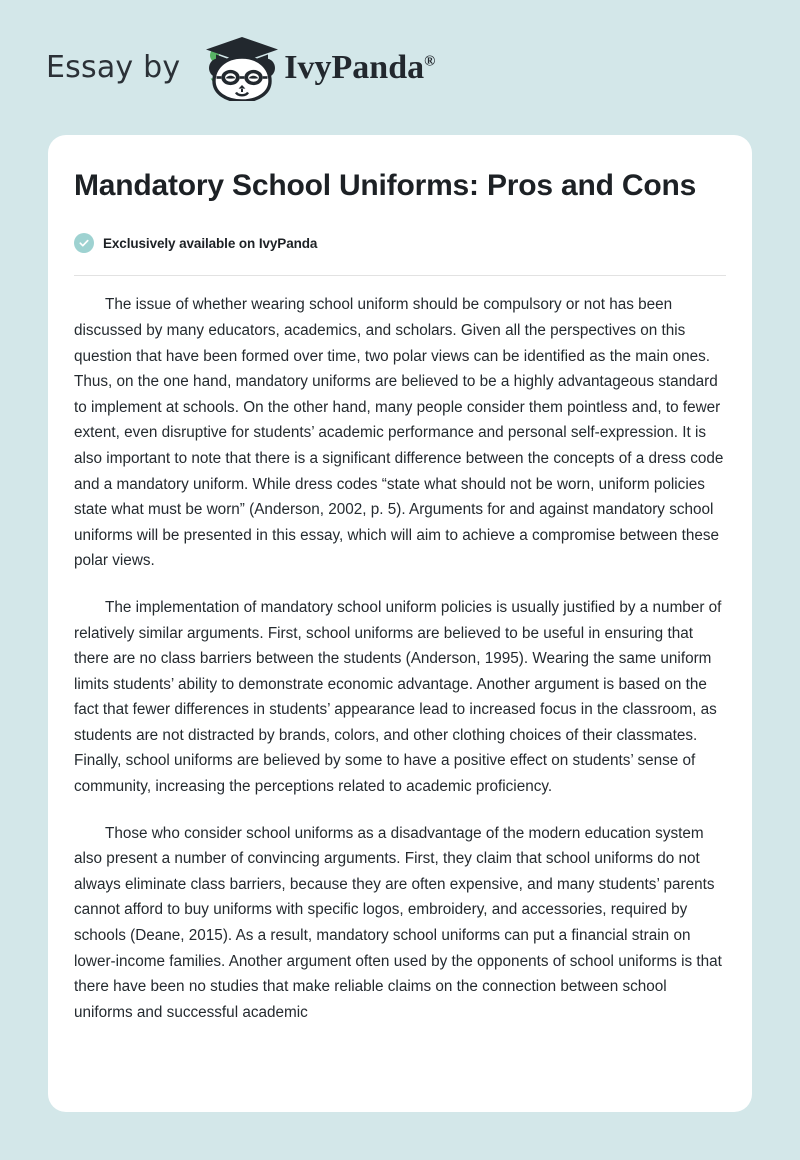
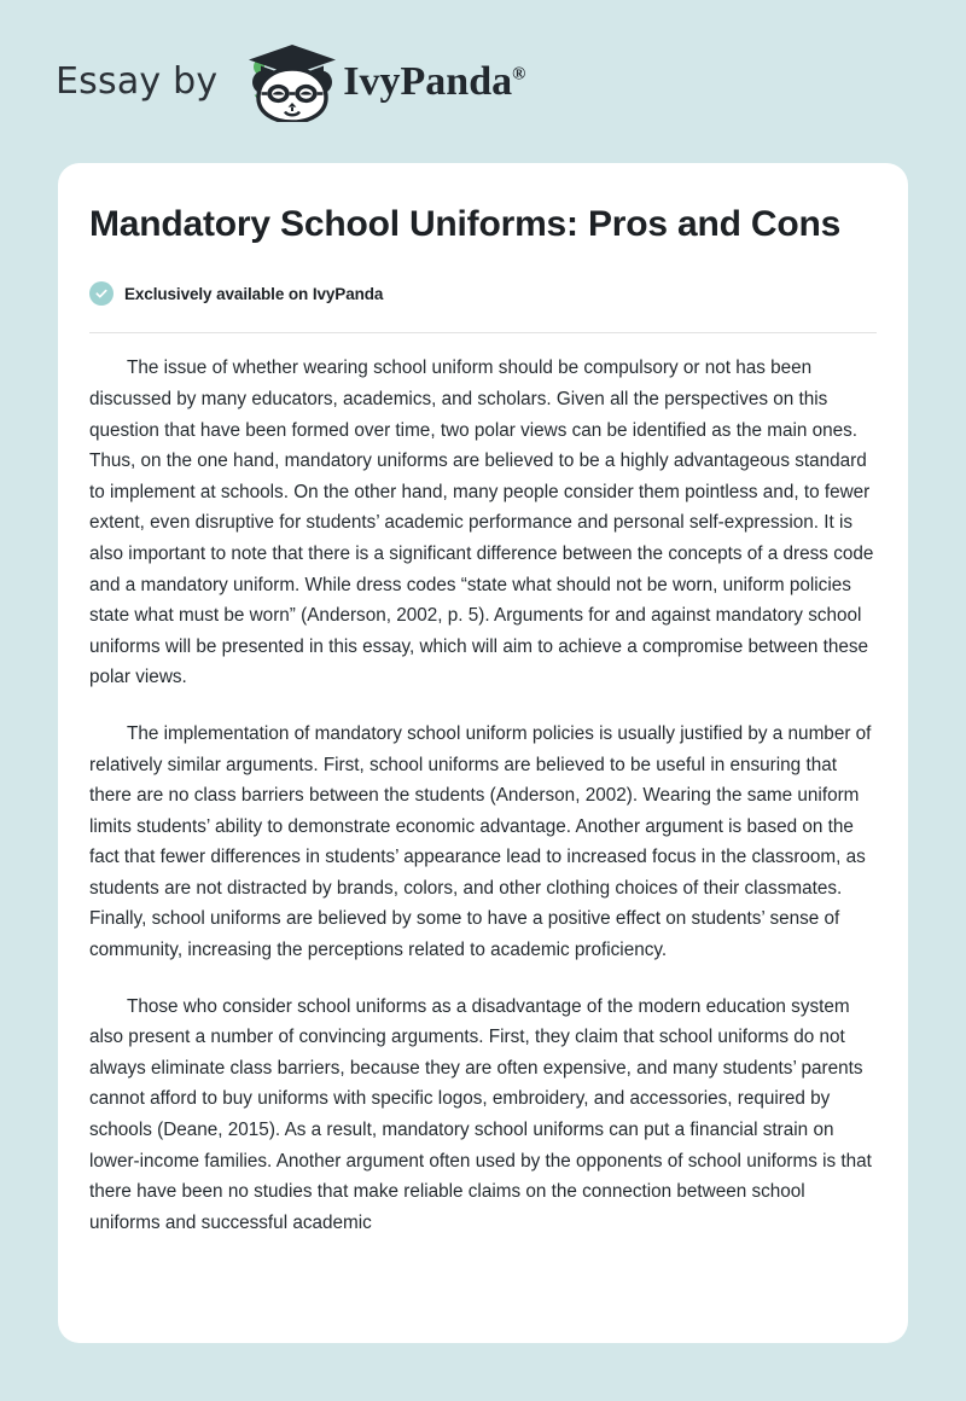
  Essay by
  IvyPanda®
  Mandatory School Uniforms: Pros and Cons
  Exclusively available on IvyPanda
  The issue of whether wearing school uniform should be compulsory or not has been discussed by many educators, academics, and scholars. Given all the perspectives on this question that have been formed over time, two polar views can be identified as the main ones. Thus, on the one hand, mandatory uniforms are believed to be a highly advantageous standard to implement at schools. On the other hand, many people consider them pointless and, to fewer extent, even disruptive for students’ academic performance and personal self-expression. It is also important to note that there is a significant difference between the concepts of a dress code and a mandatory uniform. While dress codes “state what should not be worn, uniform policies state what must be worn” (Anderson, 2002, p. 5). Arguments for and against mandatory school uniforms will be presented in this essay, which will aim to achieve a compromise between these polar views.
- The implementation of mandatory school uniform policies is usually justified by a number of relatively similar arguments. First, school uniforms are believed to be useful in ensuring that there are no class barriers between the students (Anderson, 1995). Wearing the same uniform limits students’ ability to demonstrate economic advantage. Another argument is based on the fact that fewer differences in students’ appearance lead to increased focus in the classroom, as students are not distracted by brands, colors, and other clothing choices of their classmates. Finally, school uniforms are believed by some to have a positive effect on students’ sense of community, increasing the perceptions related to academic proficiency.
+ The implementation of mandatory school uniform policies is usually justified by a number of relatively similar arguments. First, school uniforms are believed to be useful in ensuring that there are no class barriers between the students (Anderson, 2002). Wearing the same uniform limits students’ ability to demonstrate economic advantage. Another argument is based on the fact that fewer differences in students’ appearance lead to increased focus in the classroom, as students are not distracted by brands, colors, and other clothing choices of their classmates. Finally, school uniforms are believed by some to have a positive effect on students’ sense of community, increasing the perceptions related to academic proficiency.
  Those who consider school uniforms as a disadvantage of the modern education system also present a number of convincing arguments. First, they claim that school uniforms do not always eliminate class barriers, because they are often expensive, and many students’ parents cannot afford to buy uniforms with specific logos, embroidery, and accessories, required by schools (Deane, 2015). As a result, mandatory school uniforms can put a financial strain on lower-income families. Another argument often used by the opponents of school uniforms is that there have been no studies that make reliable claims on the connection between school uniforms and successful academic
